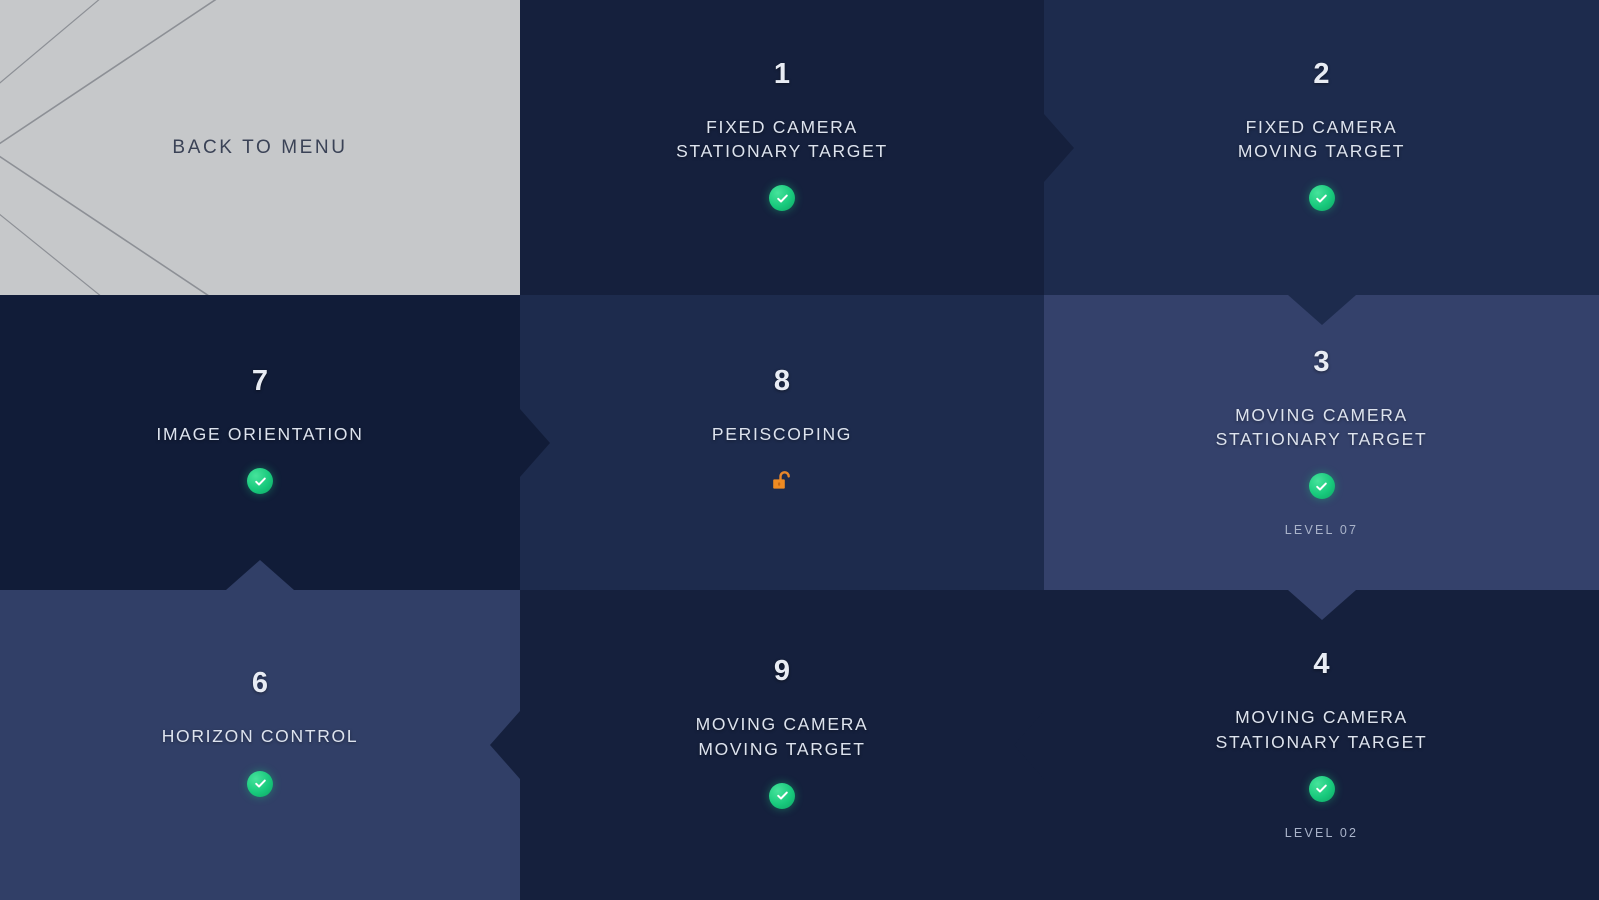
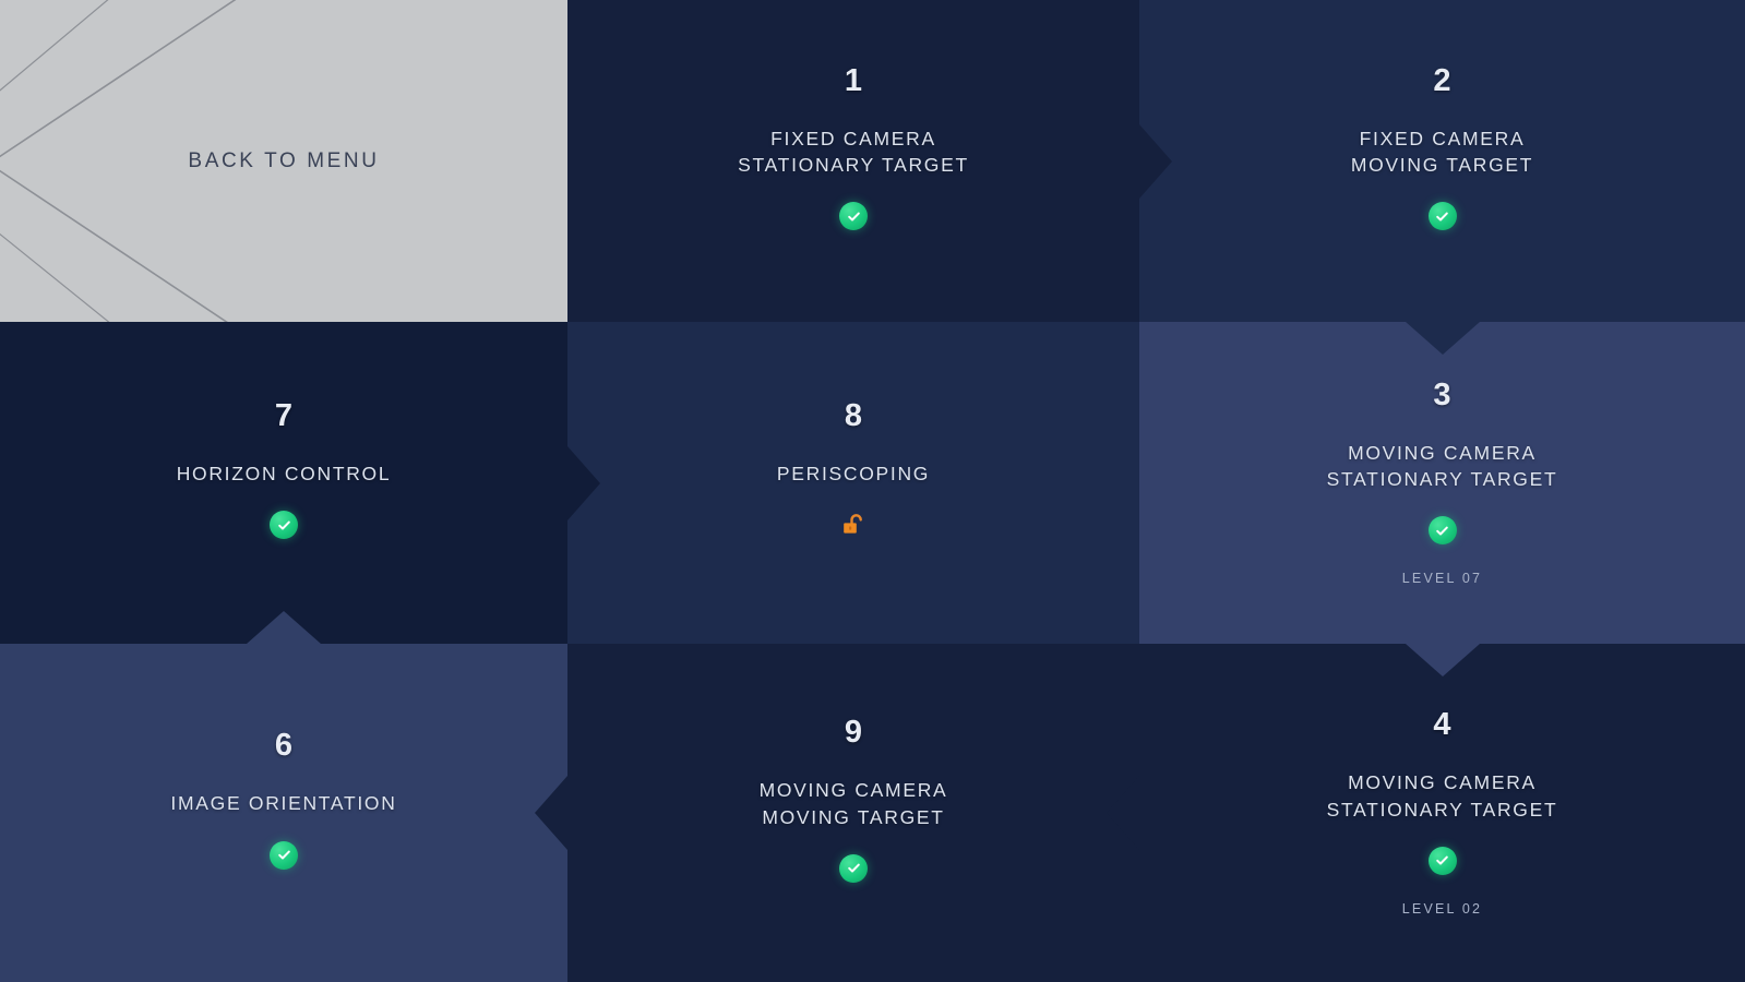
  BACK TO MENU
  1
  FIXED CAMERA
  STATIONARY TARGET
  2
  FIXED CAMERA
  MOVING TARGET
  7
- IMAGE ORIENTATION
+ HORIZON CONTROL
  8
  PERISCOPING
  3
  MOVING CAMERA
  STATIONARY TARGET
  LEVEL 07
  6
- HORIZON CONTROL
+ IMAGE ORIENTATION
  9
  MOVING CAMERA
  MOVING TARGET
  4
  MOVING CAMERA
  STATIONARY TARGET
  LEVEL 02
